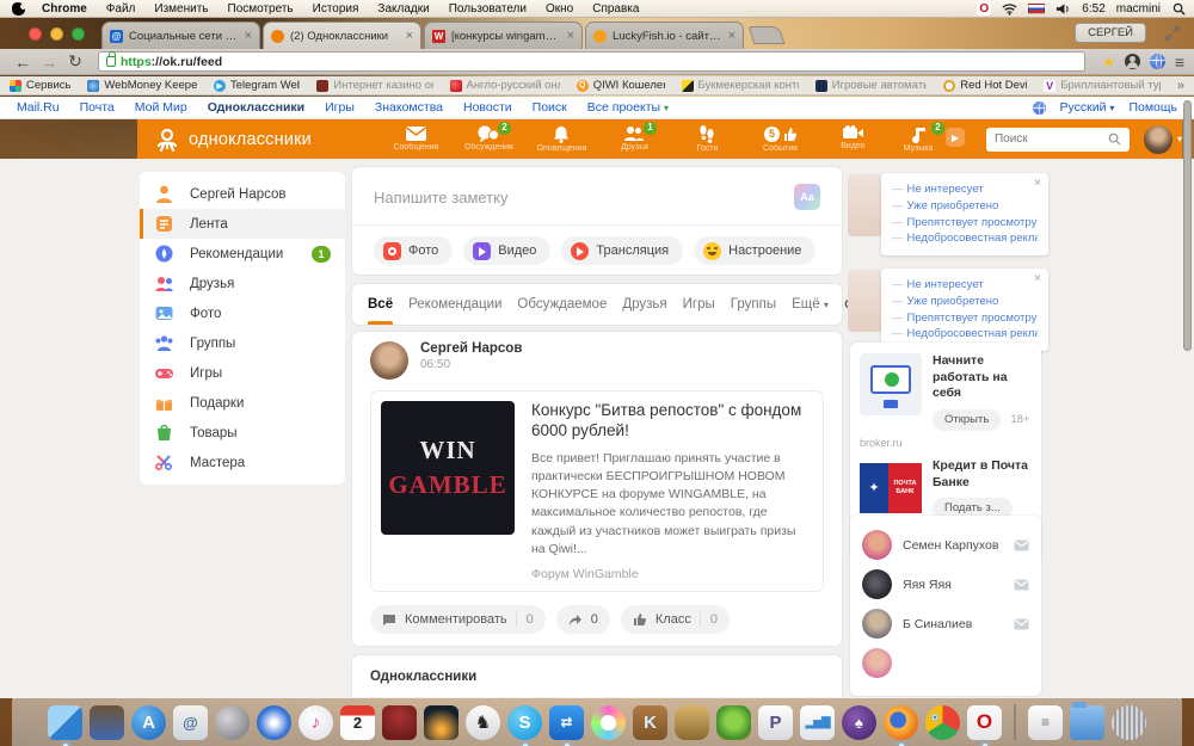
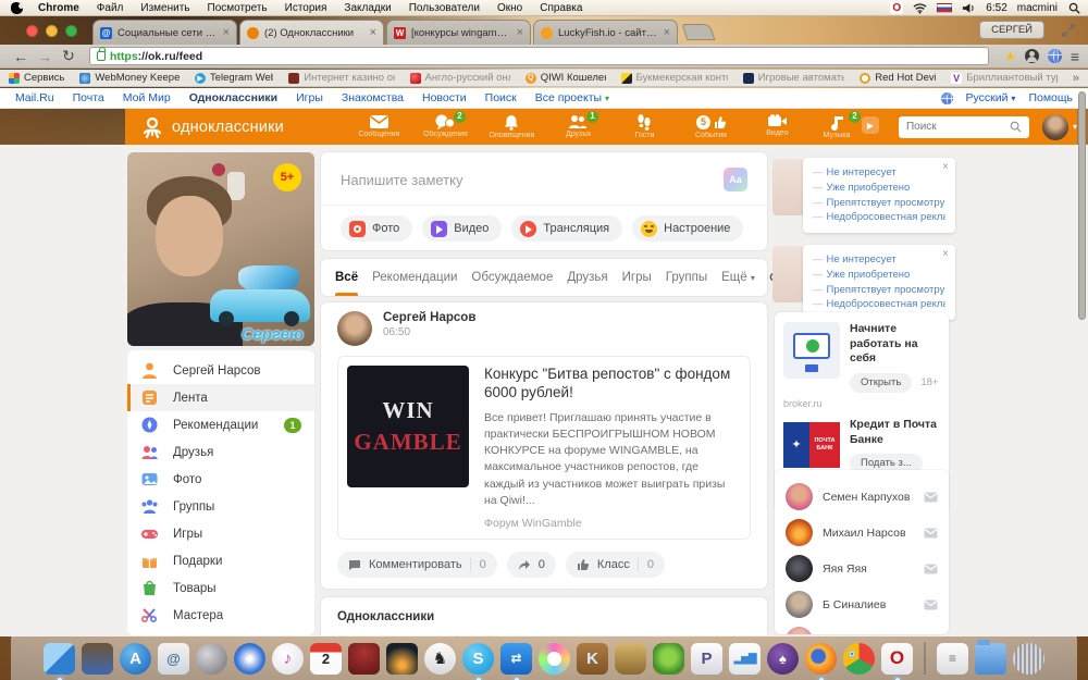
  Chrome
  Файл
  Изменить
  Посмотреть
  История
  Закладки
  Пользователи
  Окно
  Справка
  O
  6:52
  macmini
  @
  Социальные сети – П
  ×
  (2) Одноклассники
  ×
  W
  [конкурсы wingamble
  ×
  LuckyFish.io - сайт аз
  ×
  СЕРГЕЙ
  ←
  →
  ↻
  https
  ://ok.ru/feed
  ★
  ≡
  Сервисы
  WebMoney Keepe
  Telegram We
  Интернет казино о
  Англо-русский он
  QIWI Кошеле
  Букмекерская конт
  Игровые автомат
  Red Hot Devi
  V
  Бриллиантовый ту
  »
  Mail.Ru
  Почта
  Мой Мир
  Одноклассники
  Игры
  Знакомства
  Новости
  Поиск
  Все проекты ▾
  Русский ▾
  Помощь
  одноклассники
  2
  1
  5
  2
  ▶
  Поиск
  ▾
+ Сергею
+ 5+
  Сергей Нарсов
  Лента
  Рекомендации
  1
  Друзья
  Фото
  Группы
  Игры
  Подарки
  Товары
  Мастера
  Напишите заметку
  Aa
  Фото
  Видео
  Трансляция
  Настроение
  Всё
  Рекомендации
  Обсуждаемое
  Друзья
  Игры
  Группы
  Ещё ▾
  Сергей Нарсов
  06:50
  WIN
  GAMBLE
  Конкурс "Битва репостов" с фондом 6000 рублей!
- Все привет! Приглашаю принять участие в практически БЕСПРОИГРЫШНОМ НОВОМ КОНКУРСЕ на форуме WINGAMBLE, на максимальное количество репостов, где каждый из участников может выиграть призы на Qiwi!...
+ Все привет! Приглашаю принять участие в практически БЕСПРОИГРЫШНОМ НОВОМ КОНКУРСЕ на форуме WINGAMBLE, на максимальное участников репостов, где каждый из участников может выиграть призы на Qiwi!...
  Форум WinGamble
  Комментировать
  0
  0
  Класс
  0
  Одноклассники
  ×
  — Не интересует
  — Уже приобретено
  — Препятствует просмотру
  — Недобросовестная рекл
  ×
  — Не интересует
  — Уже приобретено
  — Препятствует просмотру
  — Недобросовестная рекл
  Начните работать на себя
  Открыть 18+
  broker.ru
  ✦
  Кредит в Почта Банке
  Подать з...
  Семен Карпухов
+ Михаил Нарсов
  Яяя Яяя
  Б Синалиев
  A
  @
  ◆
  ♪
  2
  ♞
  S
  ⇄
  K
  P
  ▂▅▇
  ♠
  O
  ≡
